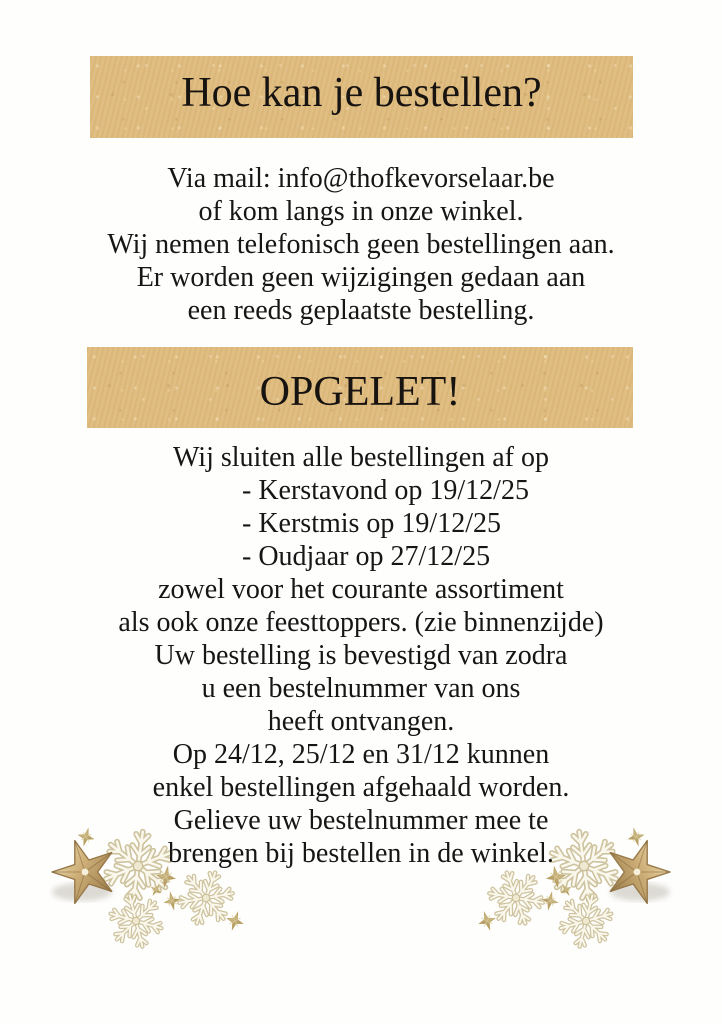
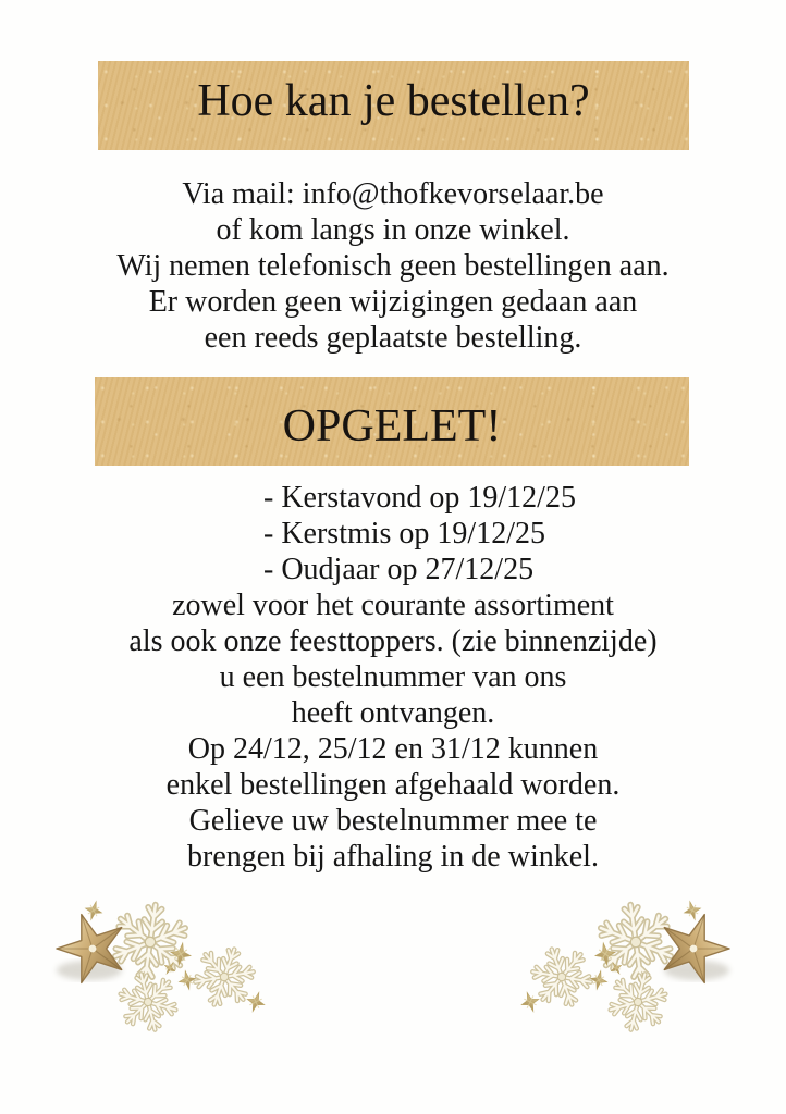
  Hoe kan je bestellen?
  Via mail: info@thofkevorselaar.be
  of kom langs in onze winkel.
  Wij nemen telefonisch geen bestellingen aan.
  Er worden geen wijzigingen gedaan aan
  een reeds geplaatste bestelling.
  OPGELET!
- Wij sluiten alle bestellingen af op
  - Kerstavond op 19/12/25
  - Kerstmis op 19/12/25
  - Oudjaar op 27/12/25
  zowel voor het courante assortiment
  als ook onze feesttoppers. (zie binnenzijde)
- Uw bestelling is bevestigd van zodra
  u een bestelnummer van ons
  heeft ontvangen.
  Op 24/12, 25/12 en 31/12 kunnen
  enkel bestellingen afgehaald worden.
  Gelieve uw bestelnummer mee te
- brengen bij bestellen in de winkel.
+ brengen bij afhaling in de winkel.
